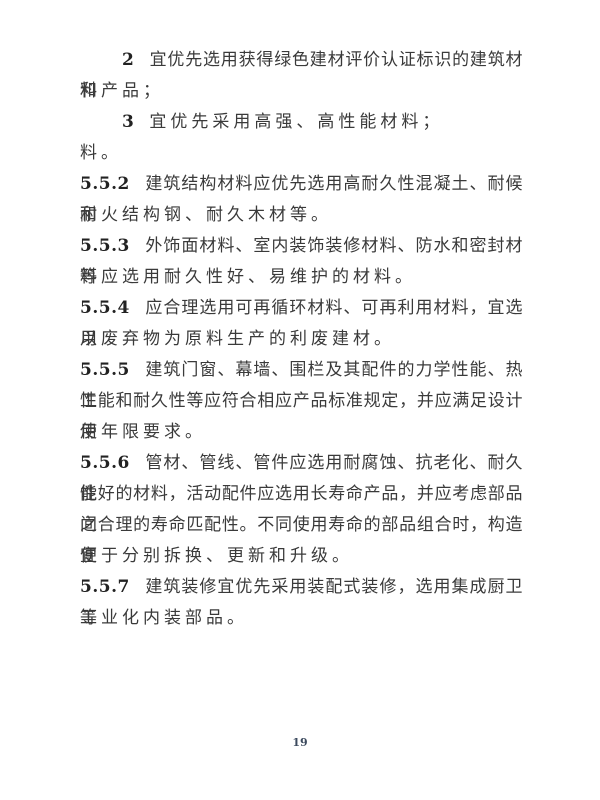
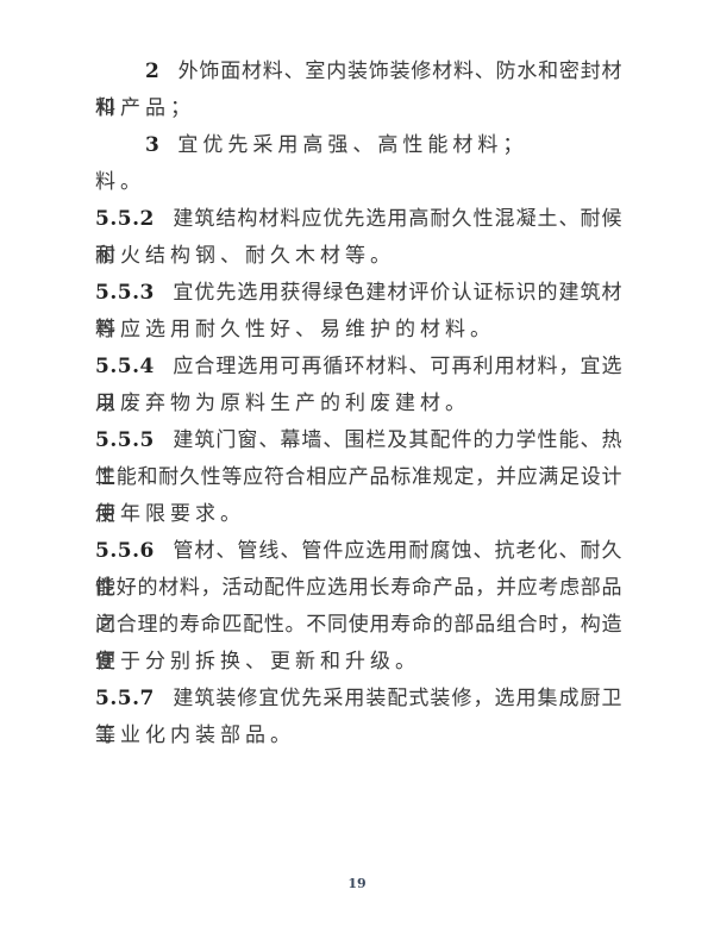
- 2 宜优先选用获得绿色建材评价认证标识的建筑材料
+ 2 外饰面材料、室内装饰装修材料、防水和密封材料
  和产品；
  3 宜优先采用高强、高性能材料；
  料。
  5.5.2 建筑结构材料应优先选用高耐久性混凝土、耐候和
  耐火结构钢、耐久木材等。
- 5.5.3 外饰面材料、室内装饰装修材料、防水和密封材料
+ 5.5.3 宜优先选用获得绿色建材评价认证标识的建筑材料
  等应选用耐久性好、易维护的材料。
  5.5.4 应合理选用可再循环材料、可再利用材料，宜选用
  以废弃物为原料生产的利废建材。
  5.5.5 建筑门窗、幕墙、围栏及其配件的力学性能、热工
  性能和耐久性等应符合相应产品标准规定，并应满足设计使
  用年限要求。
  5.5.6 管材、管线、管件应选用耐腐蚀、抗老化、耐久性
  能好的材料，活动配件应选用长寿命产品，并应考虑部品之
  间合理的寿命匹配性。不同使用寿命的部品组合时，构造宜
  便于分别拆换、更新和升级。
  5.5.7 建筑装修宜优先采用装配式装修，选用集成厨卫等
  工业化内装部品。
  19
